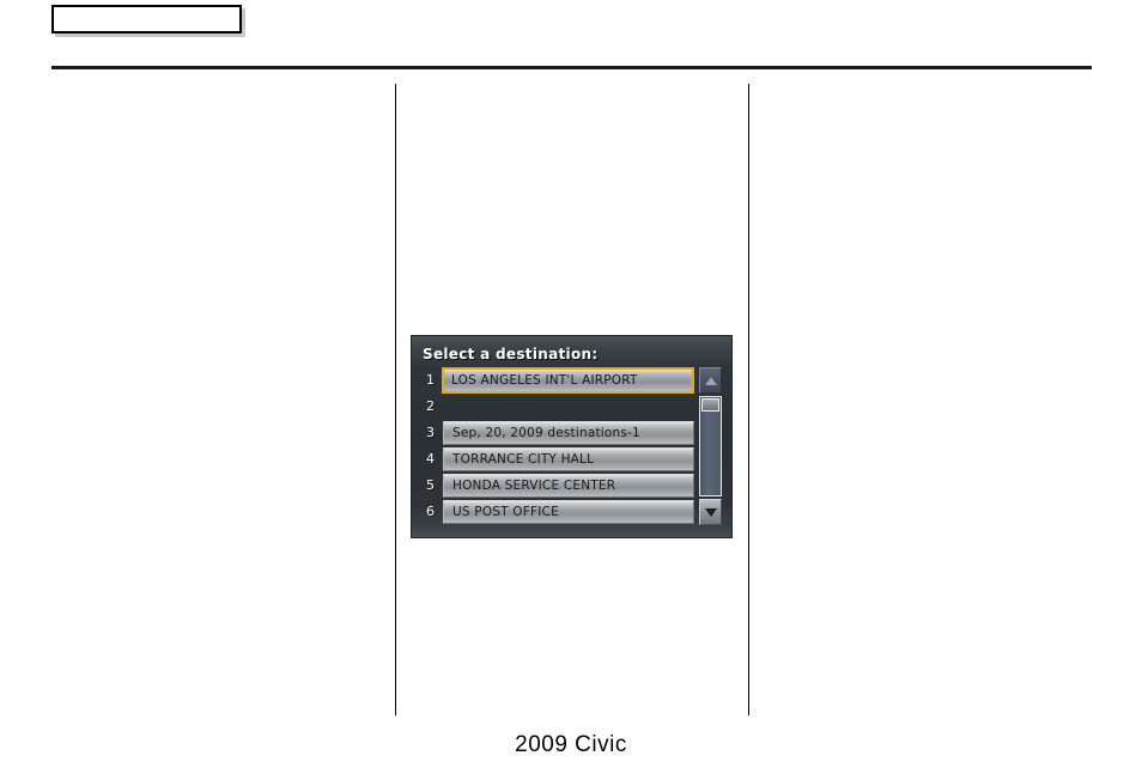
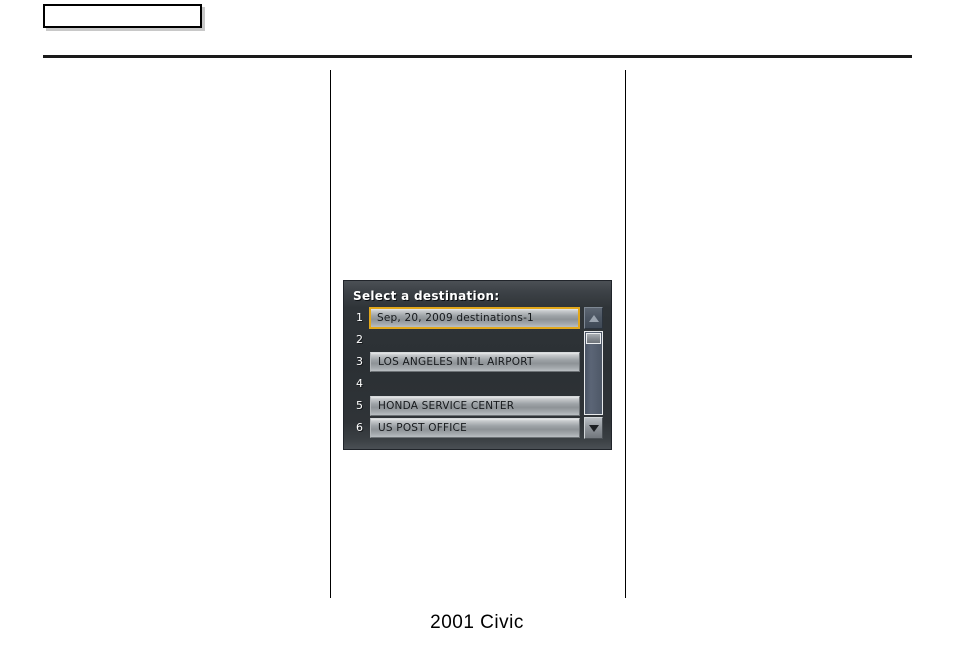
  Select a destination:
  1
- LOS ANGELES INT'L AIRPORT
+ Sep, 20, 2009 destinations-1
  2
  3
- Sep, 20, 2009 destinations-1
+ LOS ANGELES INT'L AIRPORT
  4
- TORRANCE CITY HALL
  5
  HONDA SERVICE CENTER
  6
  US POST OFFICE
- 2009 Civic
+ 2001 Civic
